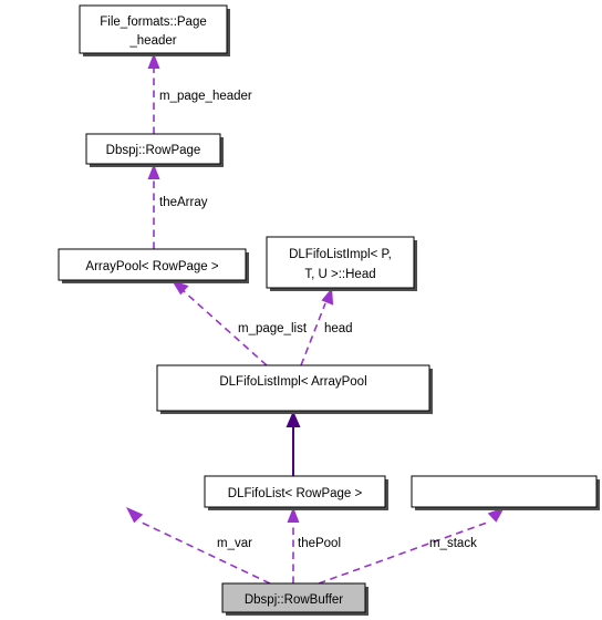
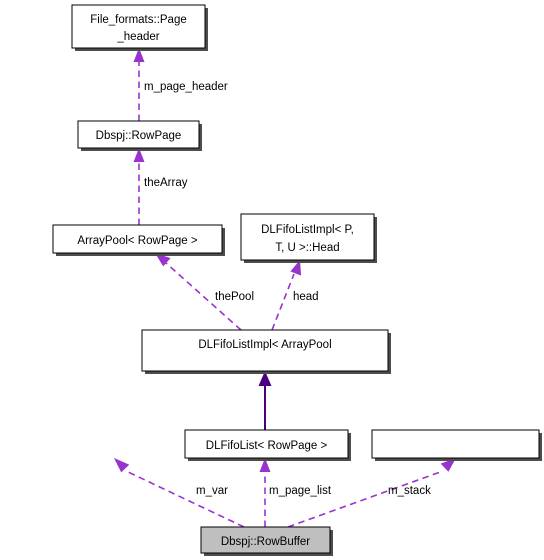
  m_page_header
  theArray
- m_page_list
+ thePool
  head
  m_var
- thePool
+ m_page_list
  m_stack
  File_formats::Page
  _header
  Dbspj::RowPage
  ArrayPool< RowPage >
  DLFifoListImpl< P,
  T, U >::Head
  DLFifoListImpl< ArrayPool
  DLFifoList< RowPage >
  Dbspj::RowBuffer
